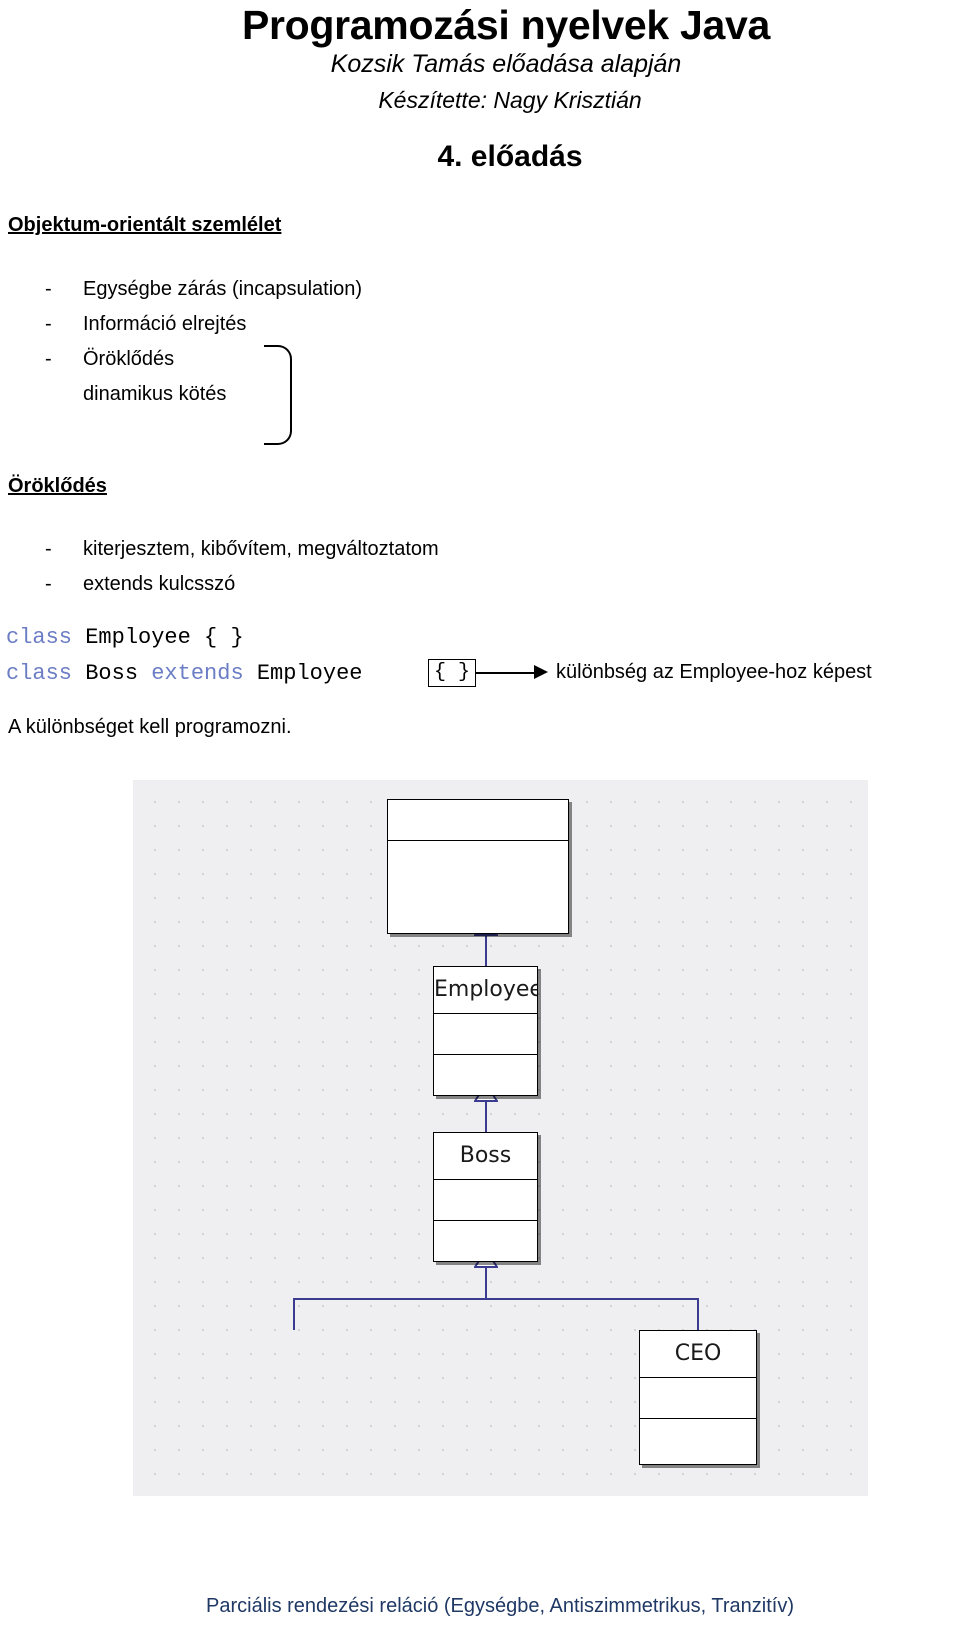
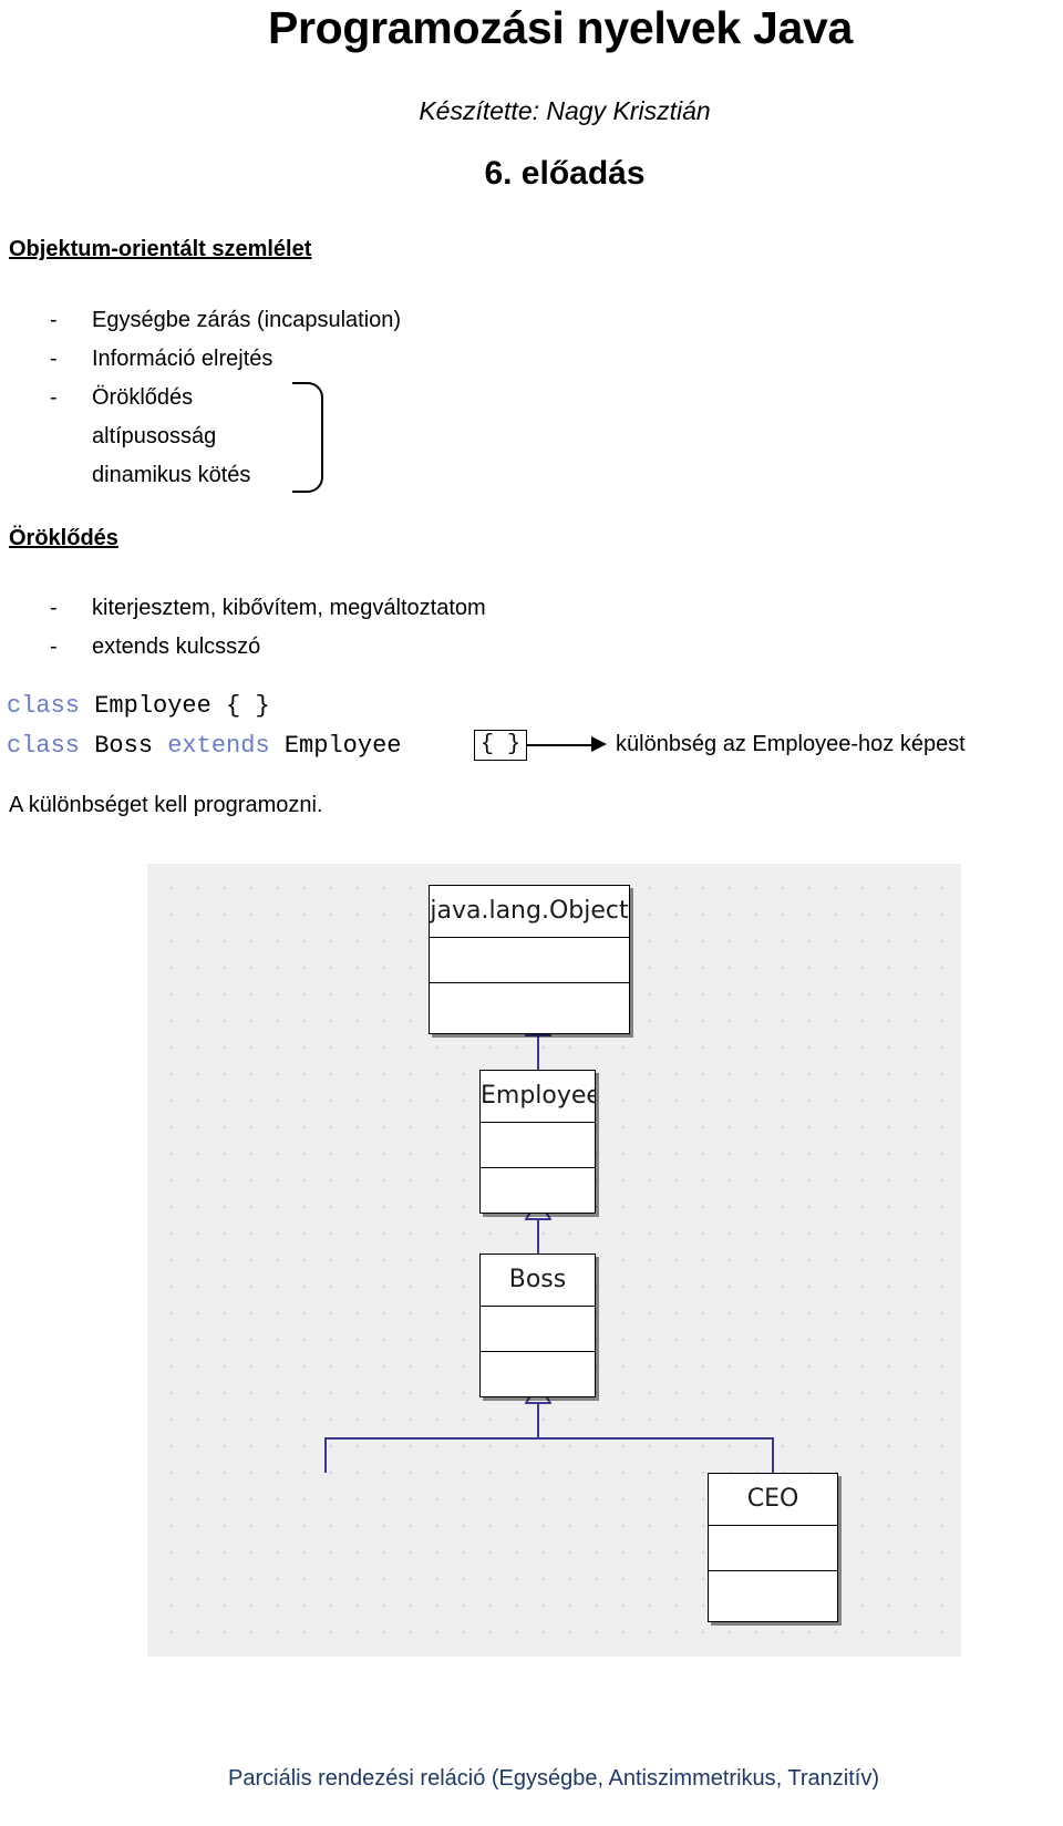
  Programozási nyelvek Java
- Kozsik Tamás előadása alapján
  Készítette: Nagy Krisztián
- 4. előadás
+ 6. előadás
  Objektum-orientált szemlélet
  -
  Egységbe zárás (incapsulation)
  -
  Információ elrejtés
  -
  Öröklődés
+ altípusosság
  dinamikus kötés
  Öröklődés
  -
  kiterjesztem, kibővítem, megváltoztatom
  -
  extends kulcsszó
  class Employee { }
  class Boss extends Employee
  { }
  különbség az Employee-hoz képest
  A különbséget kell programozni.
+ java.lang.Object
  Employee
  Boss
  CEO
  Parciális rendezési reláció (Egységbe, Antiszimmetrikus, Tranzitív)
